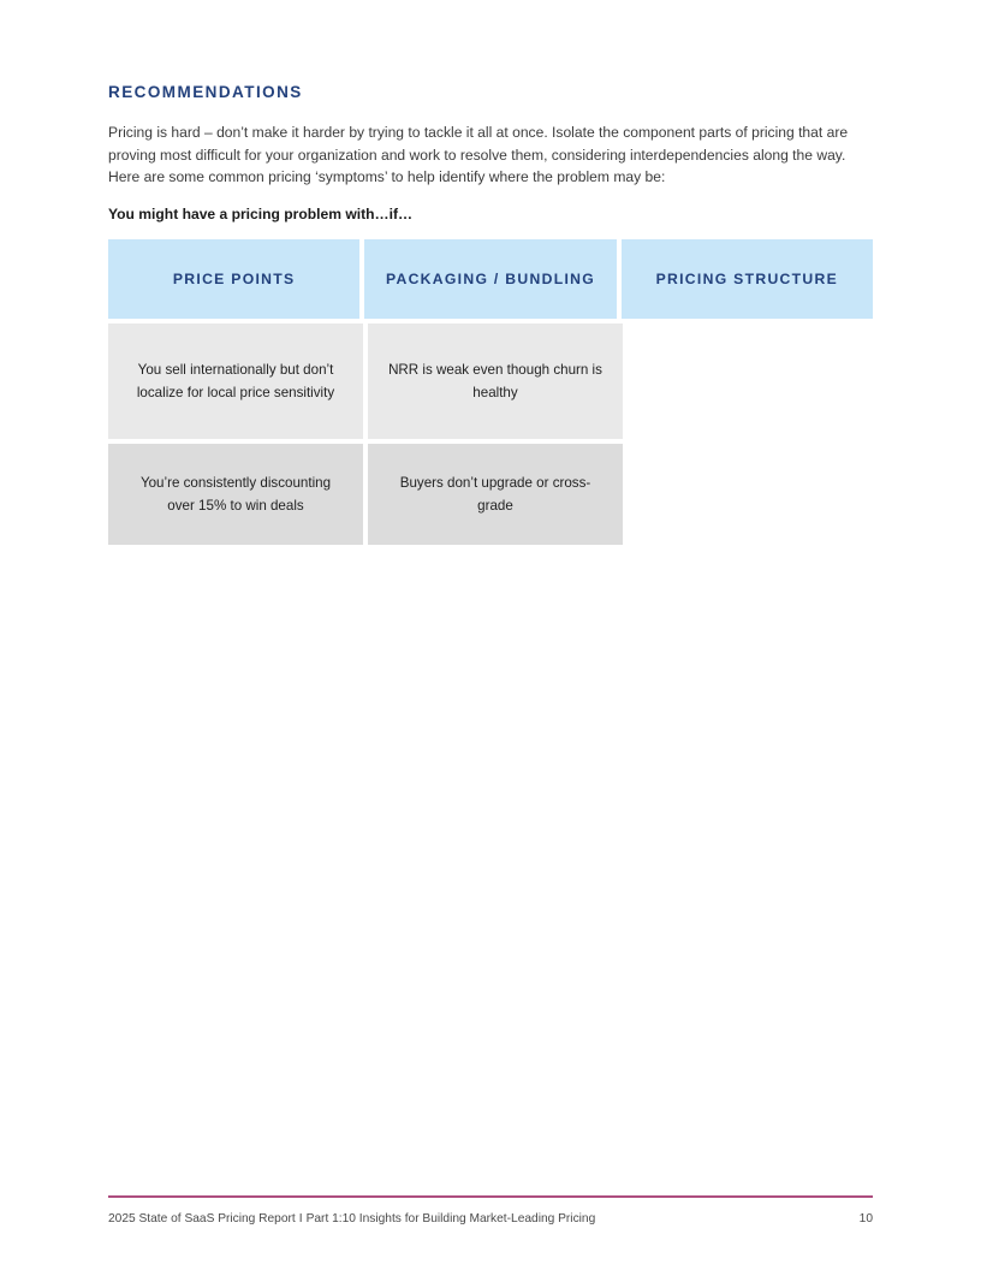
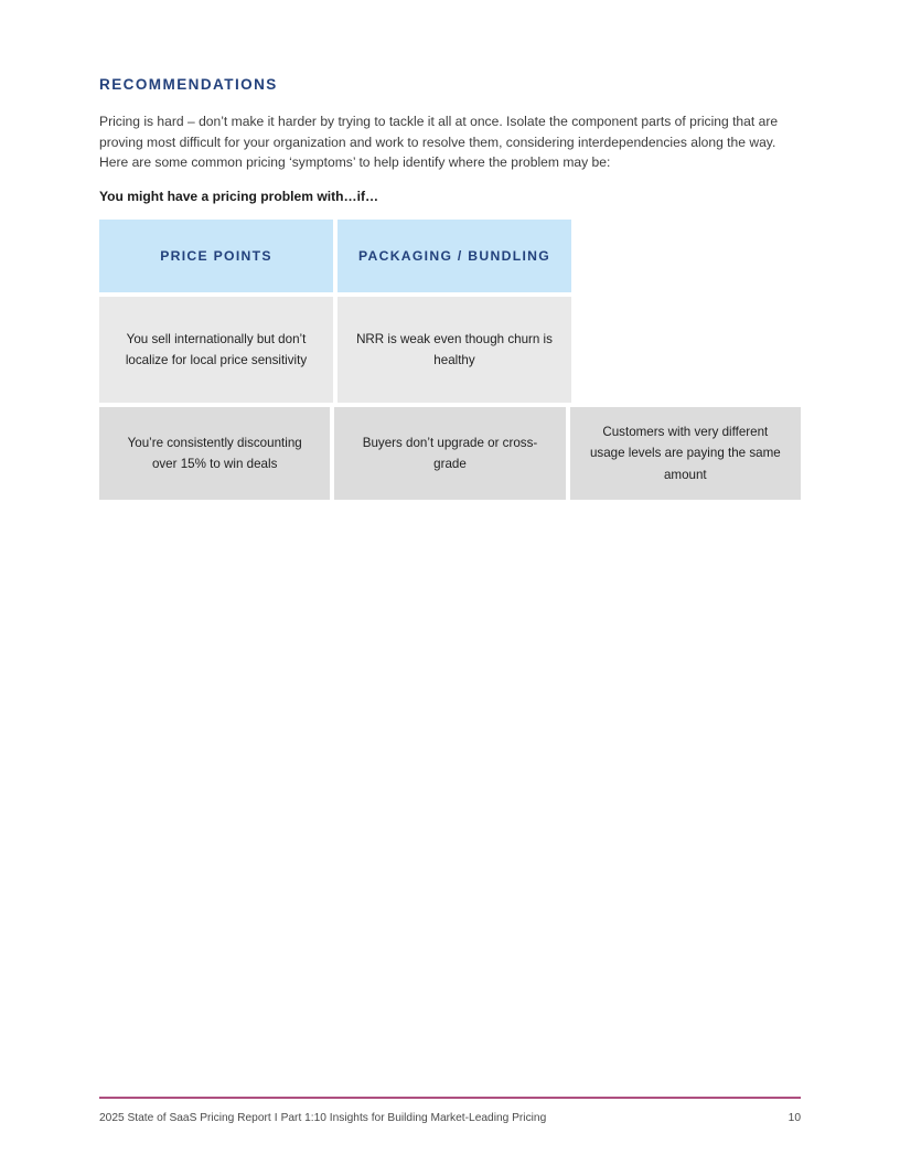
  RECOMMENDATIONS
  Pricing is hard – don’t make it harder by trying to tackle it all at once. Isolate the component parts of pricing that are proving most difficult for your organization and work to resolve them, considering interdependencies along the way. Here are some common pricing ‘symptoms’ to help identify where the problem may be:
  You might have a pricing problem with…if…
  PRICE POINTS
  PACKAGING / BUNDLING
- PRICING STRUCTURE
  You sell internationally but don’t localize for local price sensitivity
  NRR is weak even though churn is healthy
  You’re consistently discounting over 15% to win deals
  Buyers don’t upgrade or cross-grade
+ Customers with very different usage levels are paying the same amount
  2025 State of SaaS Pricing Report I Part 1:10 Insights for Building Market-Leading Pricing
  10
